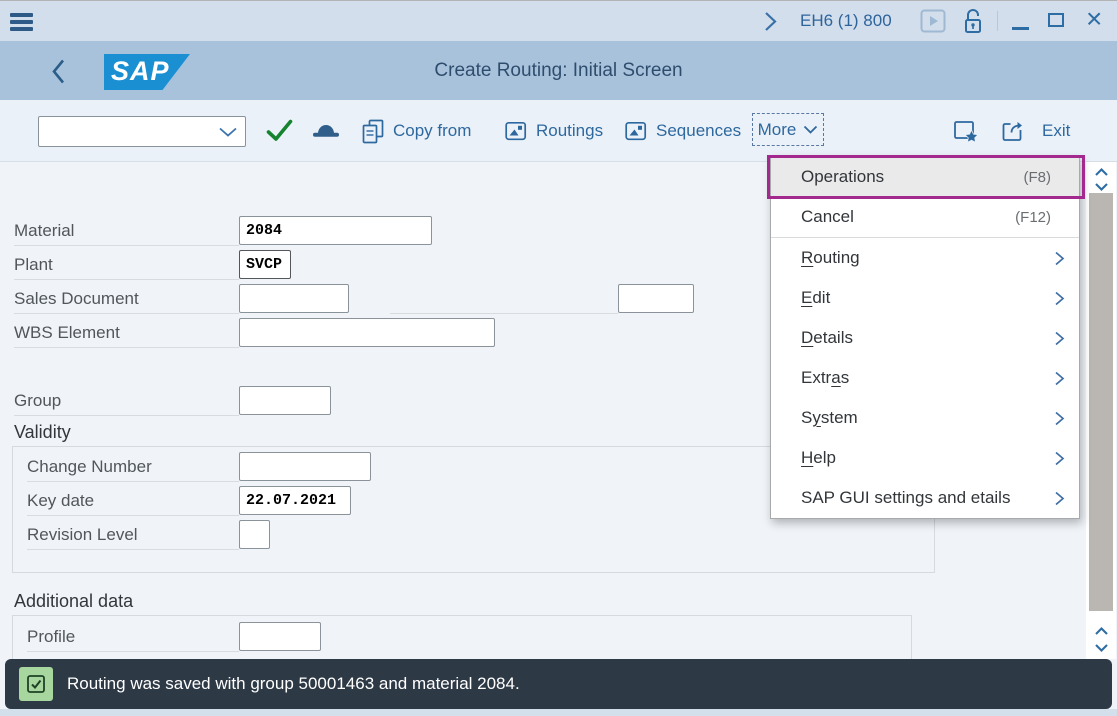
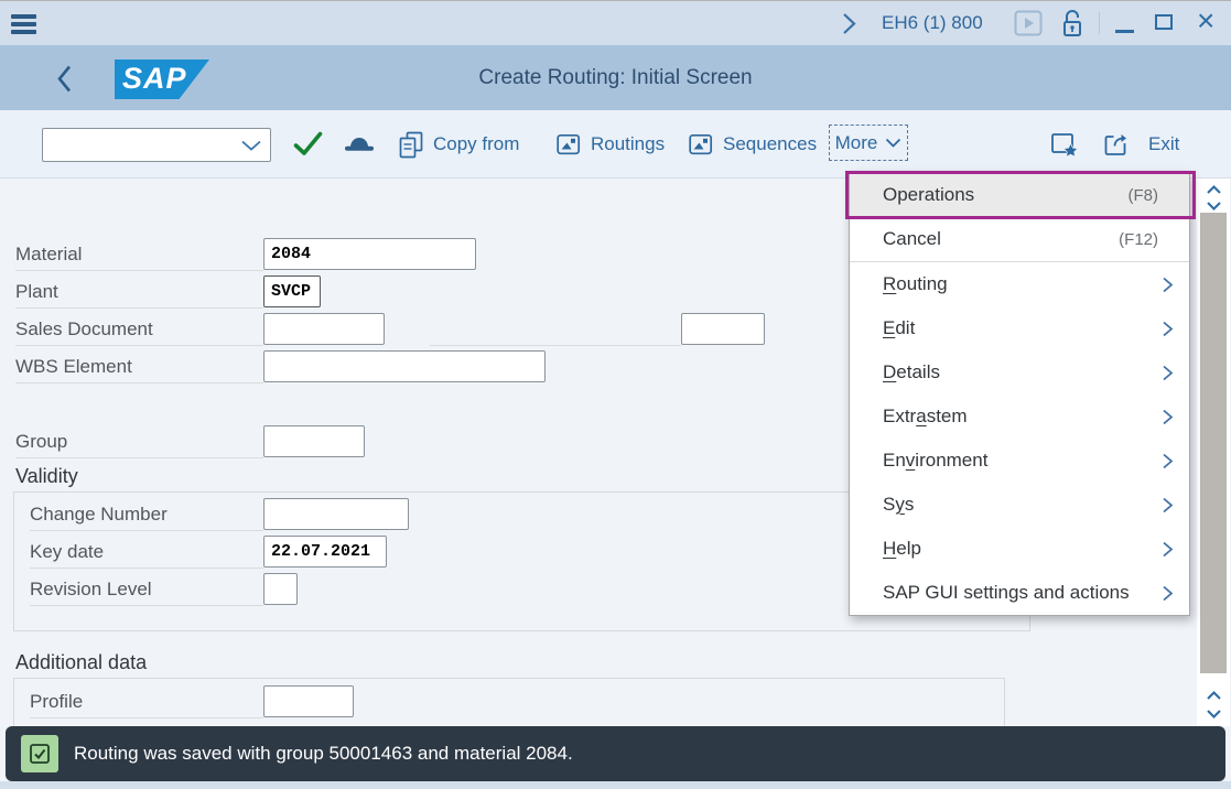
  EH6 (1) 800
  ×
  SAP
  Create Routing: Initial Screen
  Copy from
  Routings
  Sequences
  More
  Exit
  Material
  2084
  Plant
  SVCP
  Sales Document
  WBS Element
  Group
  Validity
  Change Number
  Key date
  22.07.2021
  Revision Level
  Additional data
  Profile
  Operations
  (F8)
  Cancel
  (F12)
  Routing
  Edit
  Details
- Extras
+ Extrastem
+ Environment
- System
+ Sys
  Help
- SAP GUI settings and etails
+ SAP GUI settings and actions
  Routing was saved with group 50001463 and material 2084.
